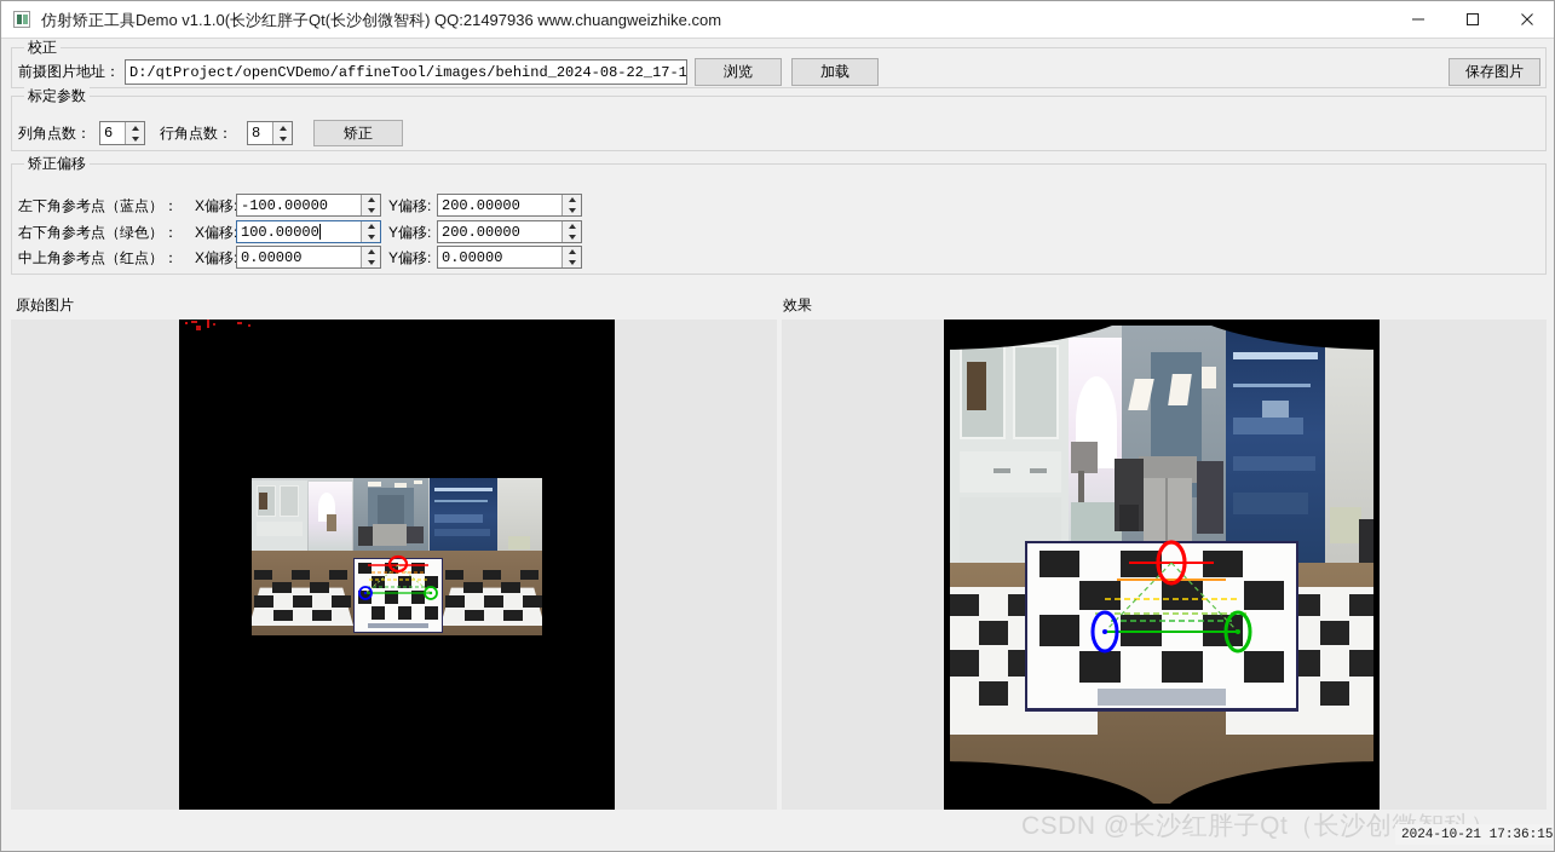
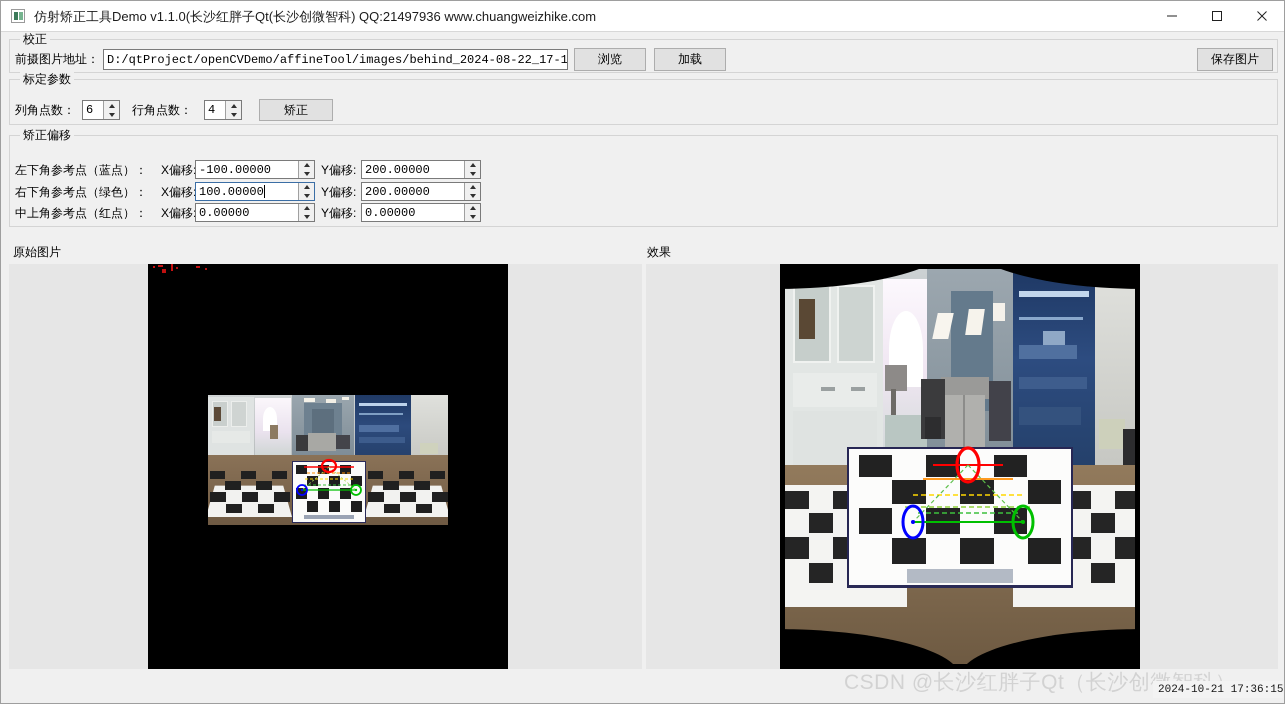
  仿射矫正工具Demo v1.1.0(长沙红胖子Qt(长沙创微智科) QQ:21497936 www.chuangweizhike.com
  校正
  前摄图片地址：
  D:/qtProject/openCVDemo/affineTool/images/behind_2024-08-22_17-1
  浏览
  加载
  保存图片
  标定参数
  列角点数：
  6
  行角点数：
- 8
+ 4
  矫正
  矫正偏移
  左下角参考点（蓝点）：
  X偏移
  -100.00000
  Y偏移:
  200.00000
  右下角参考点（绿色）：
  X偏移
  100.00000
  Y偏移:
  200.00000
  中上角参考点（红点）：
  X偏移
  0.00000
  Y偏移:
  0.00000
  原始图片
  效果
  CSDN @长沙红胖子Qt（长沙创
  2024-10-21 17:36:15
